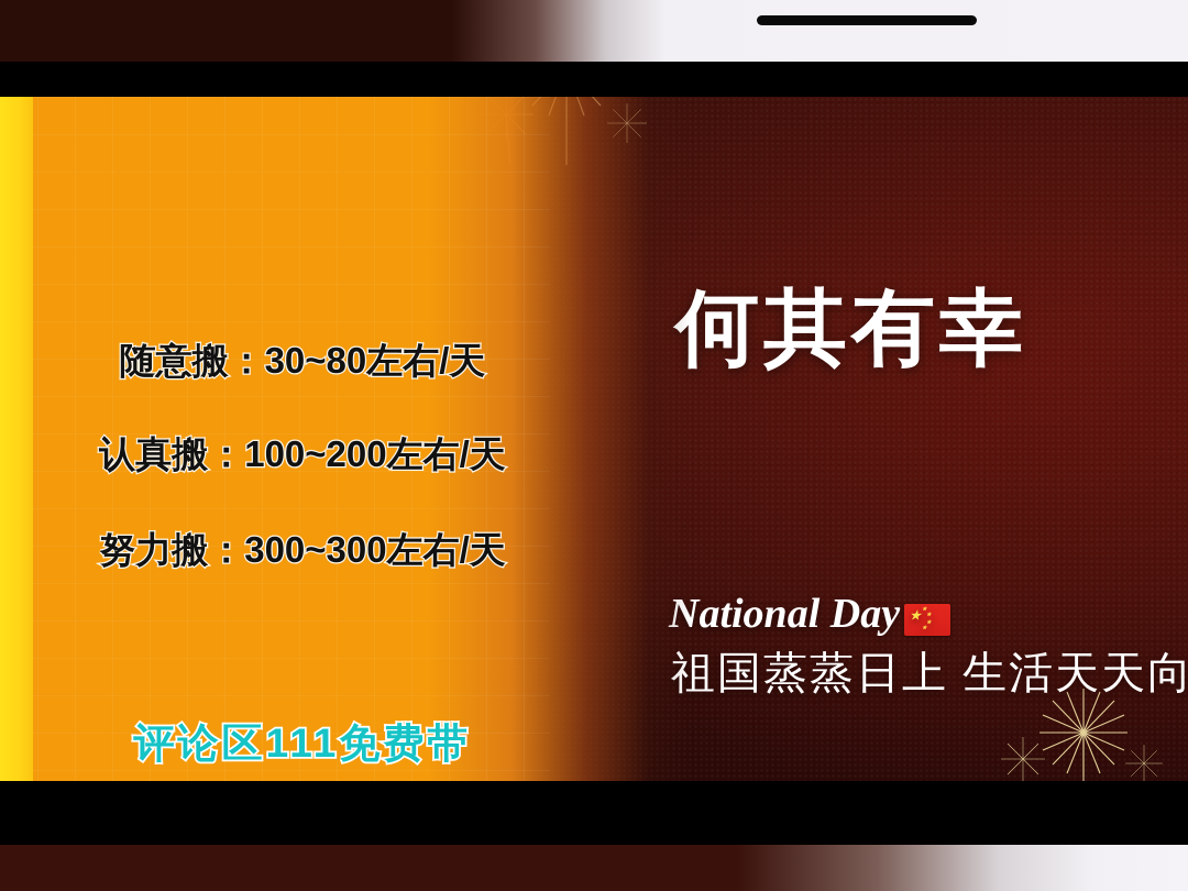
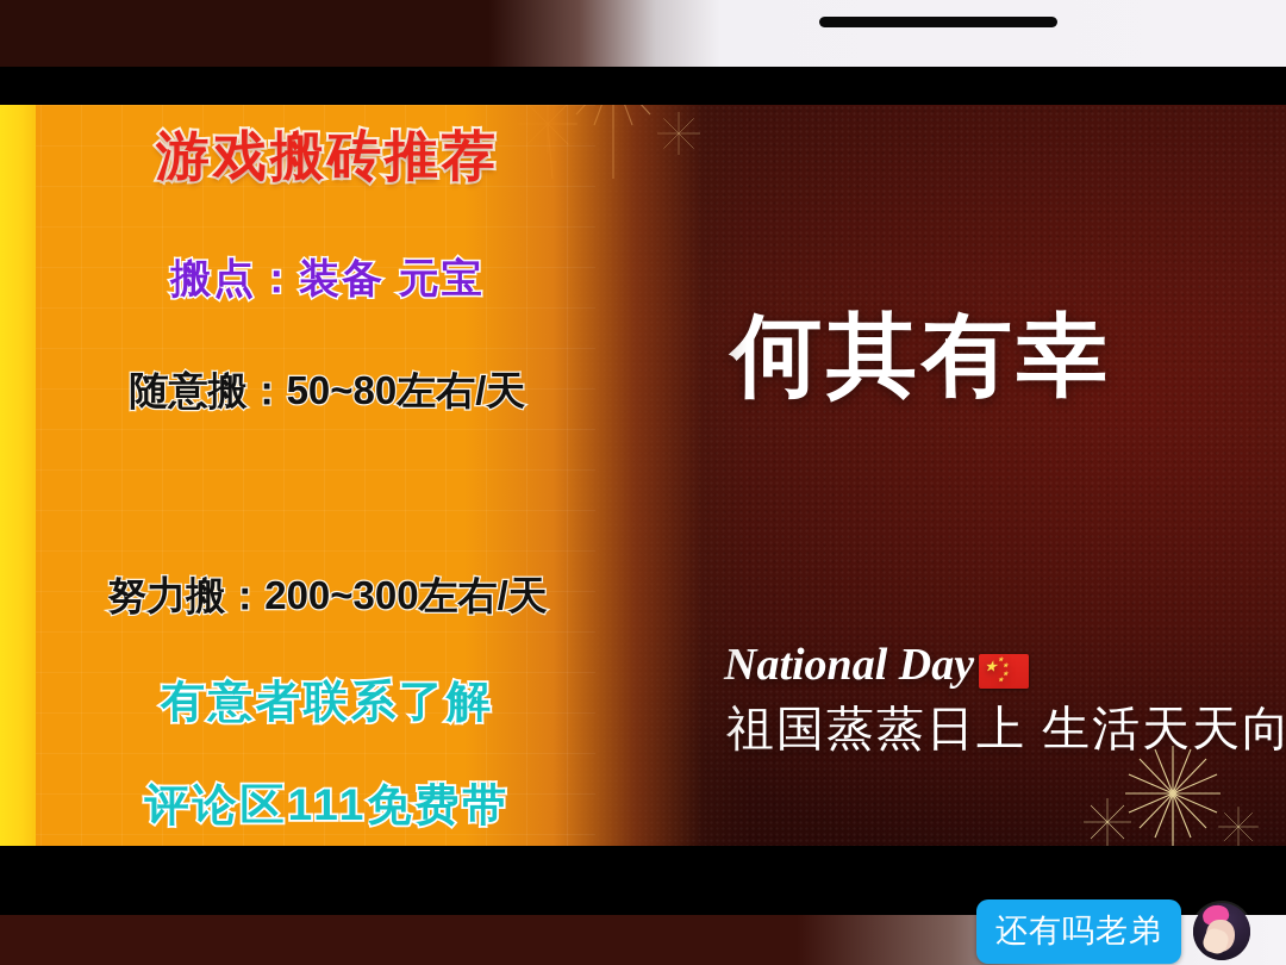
  何其有幸
  ational Day
  ★
  祖国蒸蒸日上 生活天天向
+ 游戏搬砖推荐
+ 搬点：装备 元宝
- 随意搬：30~80左右/天
+ 随意搬：50~80左右/天
- 认真搬：100~200左右/天
- 努力搬：300~300左右/天
+ 努力搬：200~300左右/天
+ 有意者联系了解
  评论区111免费带
+ 还有吗老弟
